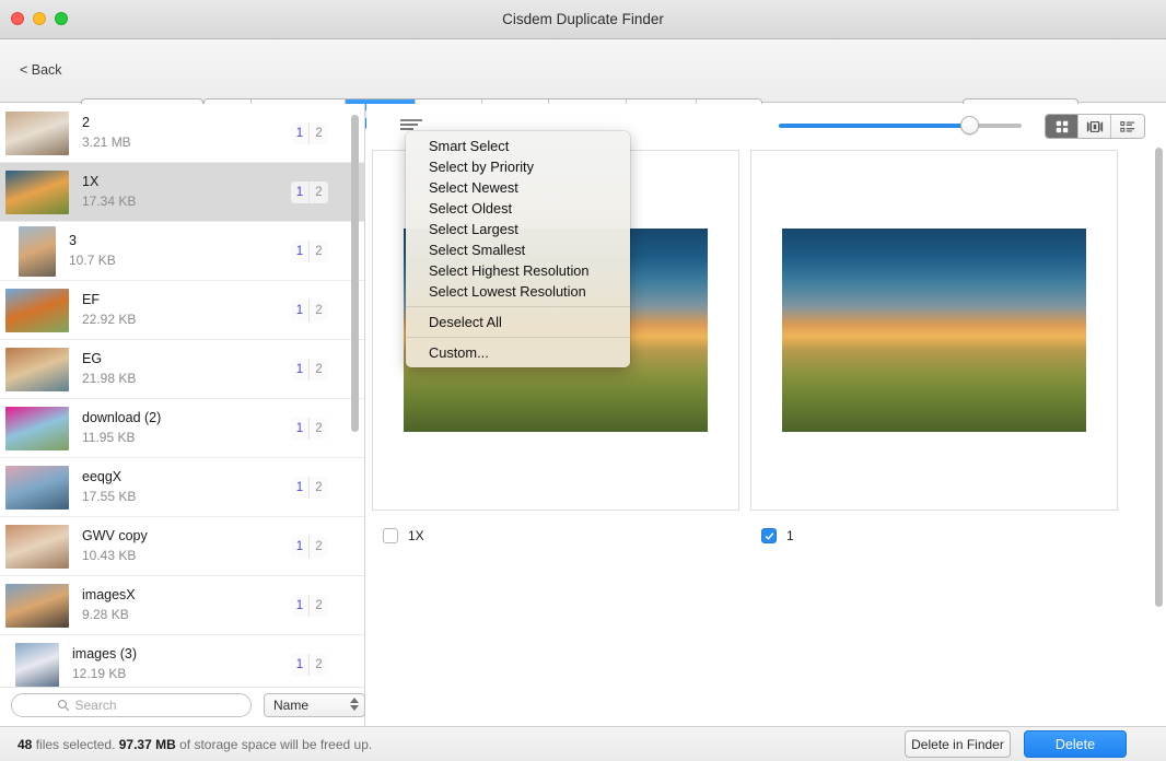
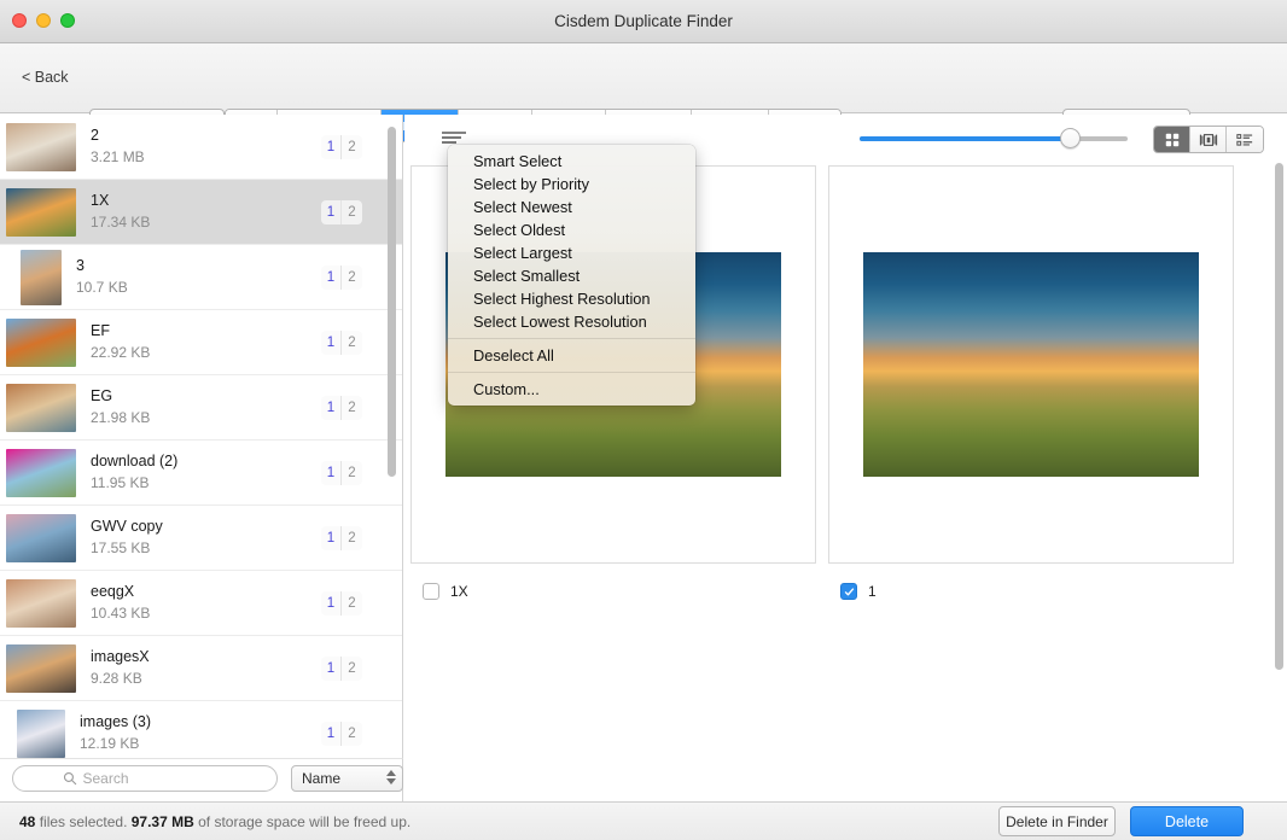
  Cisdem Duplicate Finder
  < Back
  2
  3.21 MB
  1
  2
  1X
  17.34 KB
  1
  2
  3
  10.7 KB
  1
  2
  EF
  22.92 KB
  1
  2
  EG
  21.98 KB
  1
  2
  download (2)
  11.95 KB
  1
  2
- eeqgX
+ GWV copy
  17.55 KB
  1
  2
- GWV copy
+ eeqgX
  10.43 KB
  1
  2
  imagesX
  9.28 KB
  1
  2
  images (3)
  12.19 KB
  1
  2
  Search
  Name
  1X
  1
  Smart Select
  Select by Priority
  Select Newest
  Select Oldest
  Select Largest
  Select Smallest
  Select Highest Resolution
  Select Lowest Resolution
  Deselect All
  Custom...
  48 files selected. 97.37 MB of storage space will be freed up.
  Delete in Finder
  Delete
